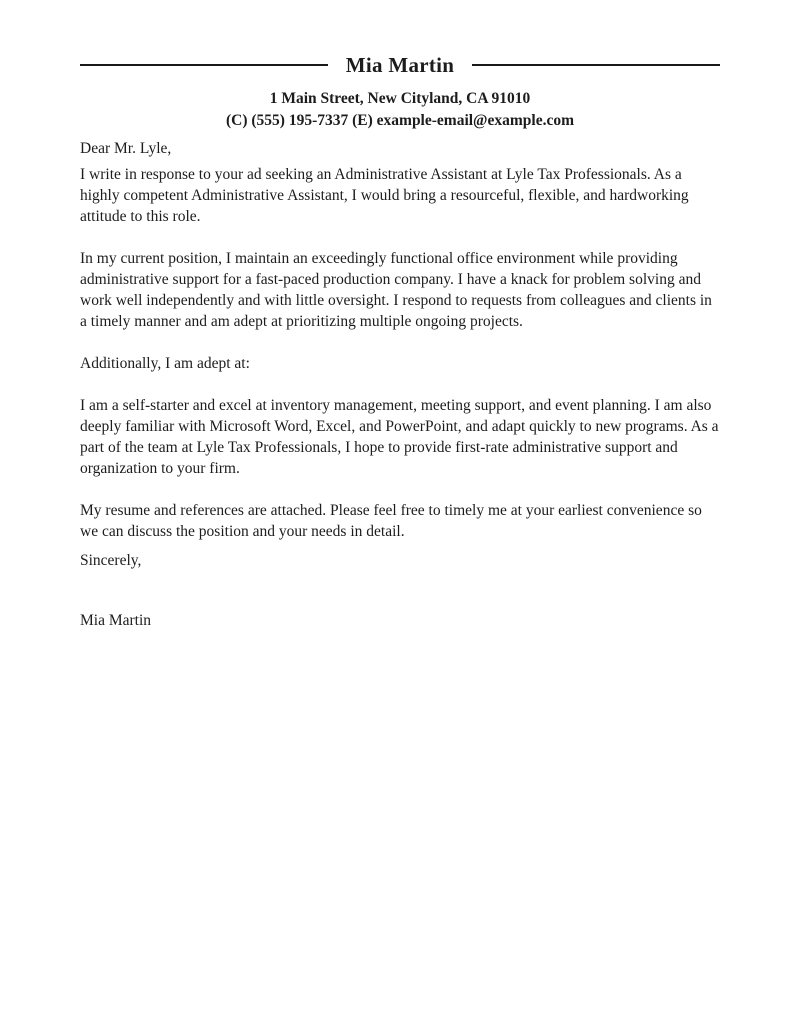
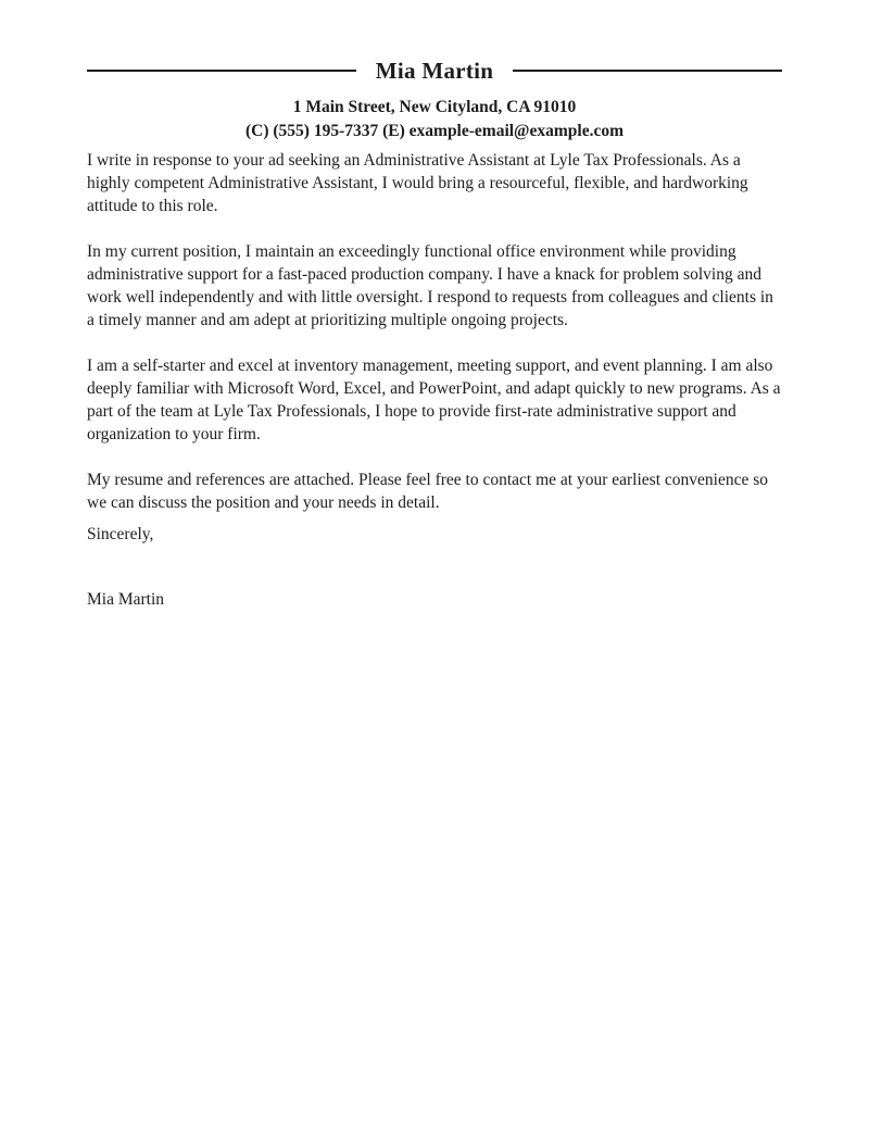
  Mia Martin
  1 Main Street, New Cityland, CA 91010
  (C) (555) 195-7337 (E) example-email@example.com
- Dear Mr. Lyle,
  I write in response to your ad seeking an Administrative Assistant at Lyle Tax Professionals. As a highly competent Administrative Assistant, I would bring a resourceful, flexible, and hardworking attitude to this role.
  In my current position, I maintain an exceedingly functional office environment while providing administrative support for a fast-paced production company. I have a knack for problem solving and work well independently and with little oversight. I respond to requests from colleagues and clients in a timely manner and am adept at prioritizing multiple ongoing projects.
- Additionally, I am adept at:
  I am a self-starter and excel at inventory management, meeting support, and event planning. I am also deeply familiar with Microsoft Word, Excel, and PowerPoint, and adapt quickly to new programs. As a part of the team at Lyle Tax Professionals, I hope to provide first-rate administrative support and organization to your firm.
- My resume and references are attached. Please feel free to timely me at your earliest convenience so we can discuss the position and your needs in detail.
+ My resume and references are attached. Please feel free to contact me at your earliest convenience so we can discuss the position and your needs in detail.
  Sincerely,
  Mia Martin
